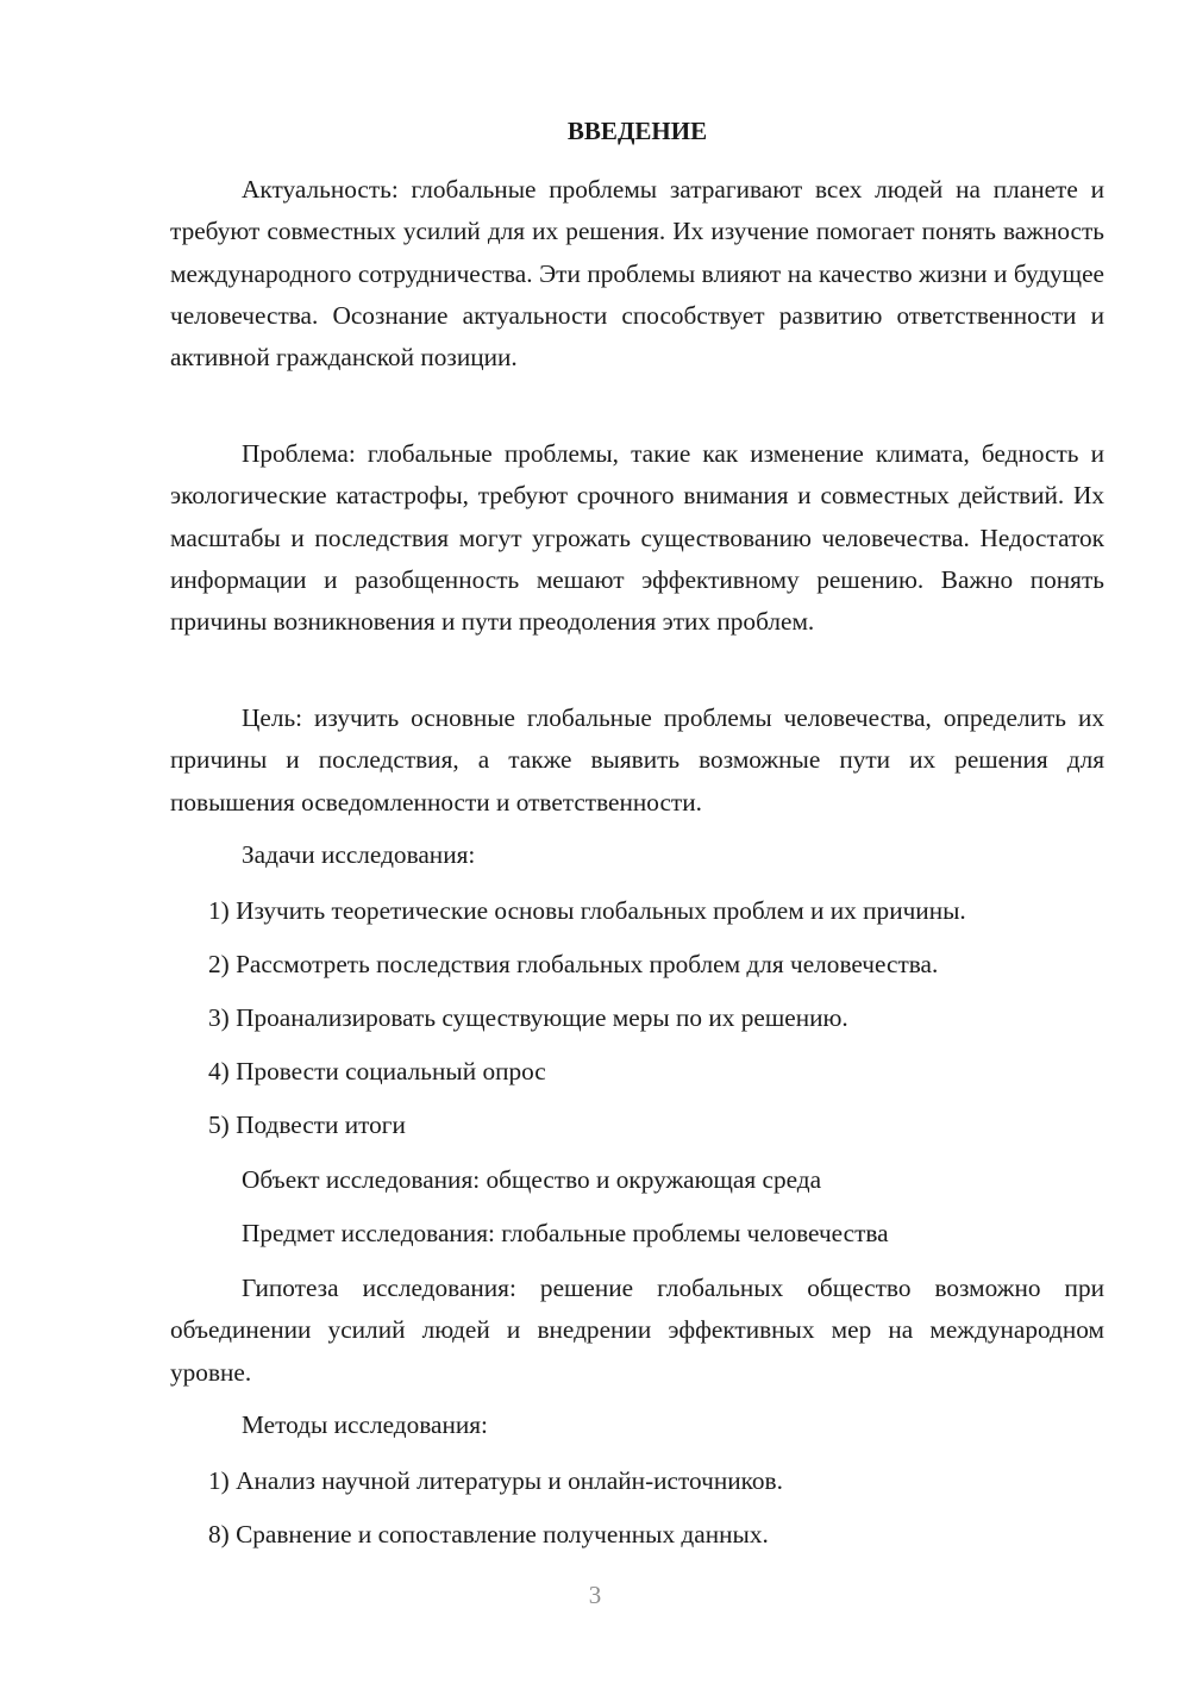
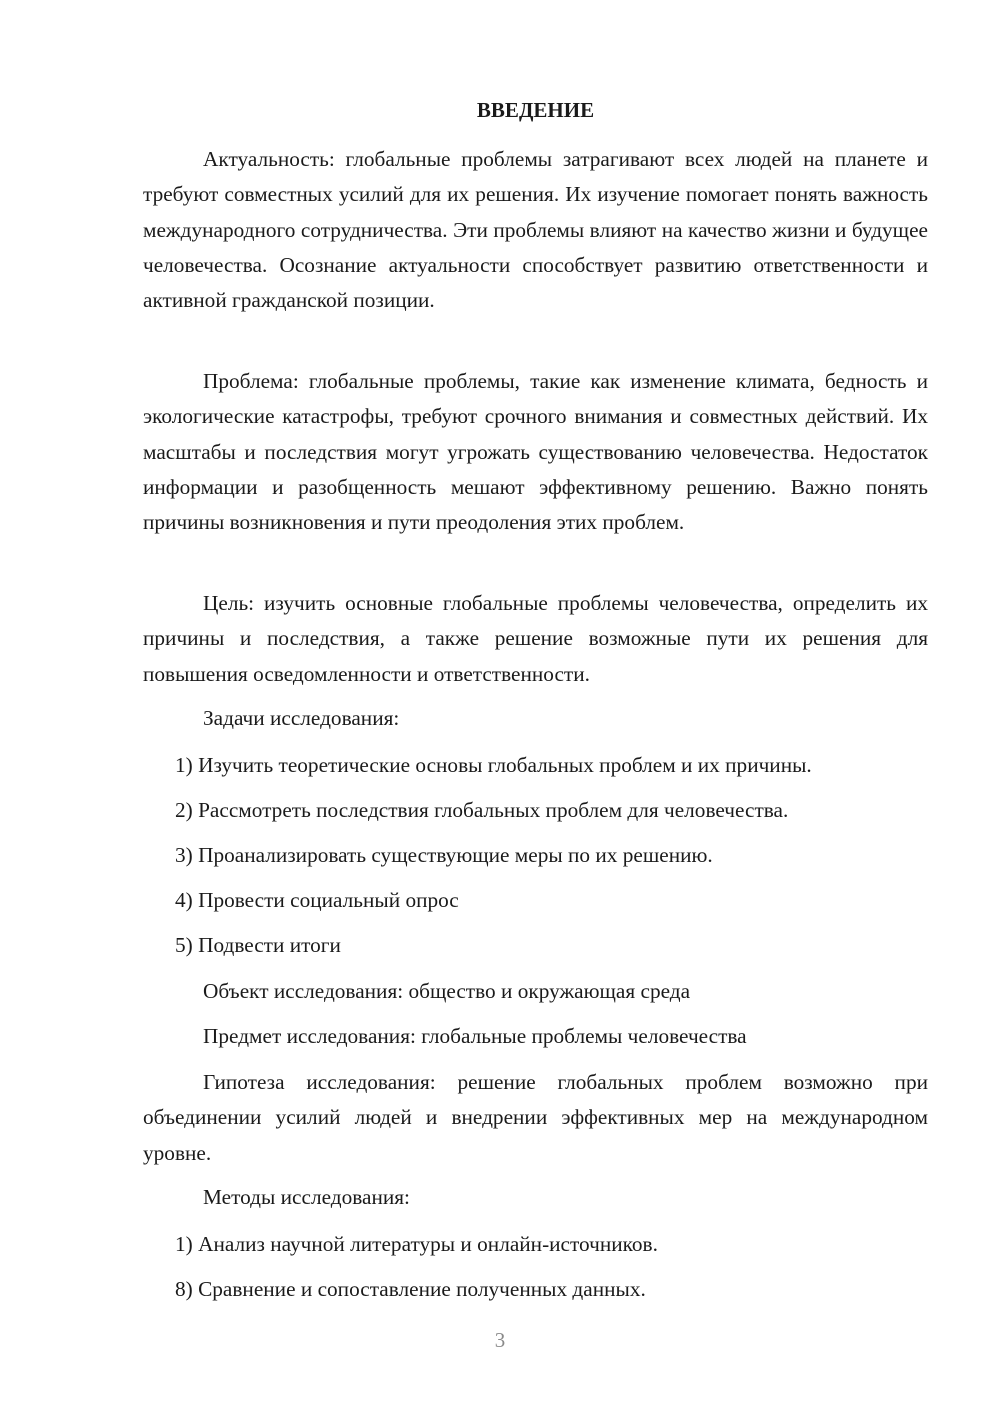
  ВВЕДЕНИЕ
  Актуальность: глобальные проблемы затрагивают всех людей на планете и требуют совместных усилий для их решения. Их изучение помогает понять важность международного сотрудничества. Эти проблемы влияют на качество жизни и будущее человечества. Осознание актуальности способствует развитию ответственности и активной гражданской позиции.
  Проблема: глобальные проблемы, такие как изменение климата, бедность и экологические катастрофы, требуют срочного внимания и совместных действий. Их масштабы и последствия могут угрожать существованию человечества. Недостаток информации и разобщенность мешают эффективному решению. Важно понять причины возникновения и пути преодоления этих проблем.
- Цель: изучить основные глобальные проблемы человечества, определить их причины и последствия, а также выявить возможные пути их решения для повышения осведомленности и ответственности.
+ Цель: изучить основные глобальные проблемы человечества, определить их причины и последствия, а также решение возможные пути их решения для повышения осведомленности и ответственности.
  Задачи исследования:
  1) Изучить теоретические основы глобальных проблем и их причины.
  2) Рассмотреть последствия глобальных проблем для человечества.
  3) Проанализировать существующие меры по их решению.
  4) Провести социальный опрос
  5) Подвести итоги
  Объект исследования: общество и окружающая среда
  Предмет исследования: глобальные проблемы человечества
- Гипотеза исследования: решение глобальных общество возможно при объединении усилий людей и внедрении эффективных мер на международном уровне.
+ Гипотеза исследования: решение глобальных проблем возможно при объединении усилий людей и внедрении эффективных мер на международном уровне.
  Методы исследования:
  1) Анализ научной литературы и онлайн-источников.
  8) Сравнение и сопоставление полученных данных.
  3
